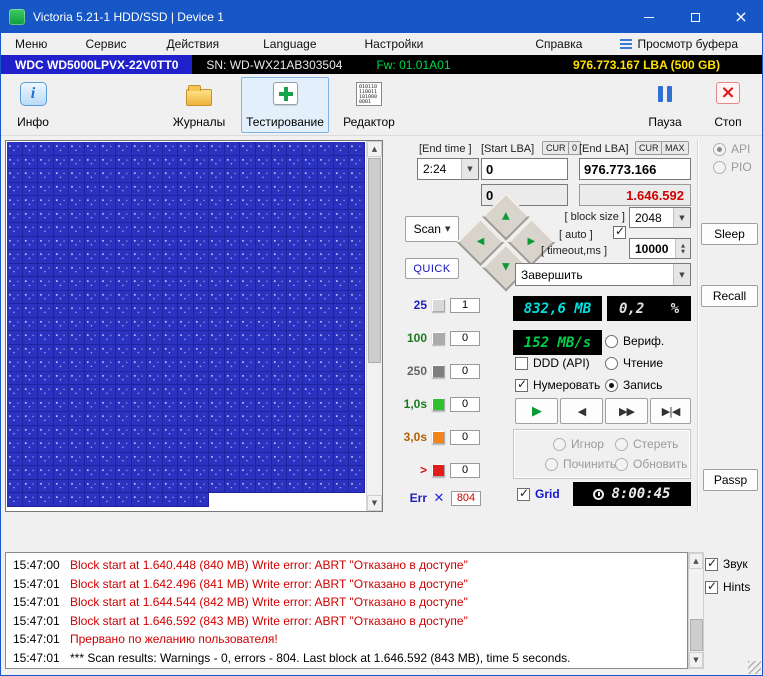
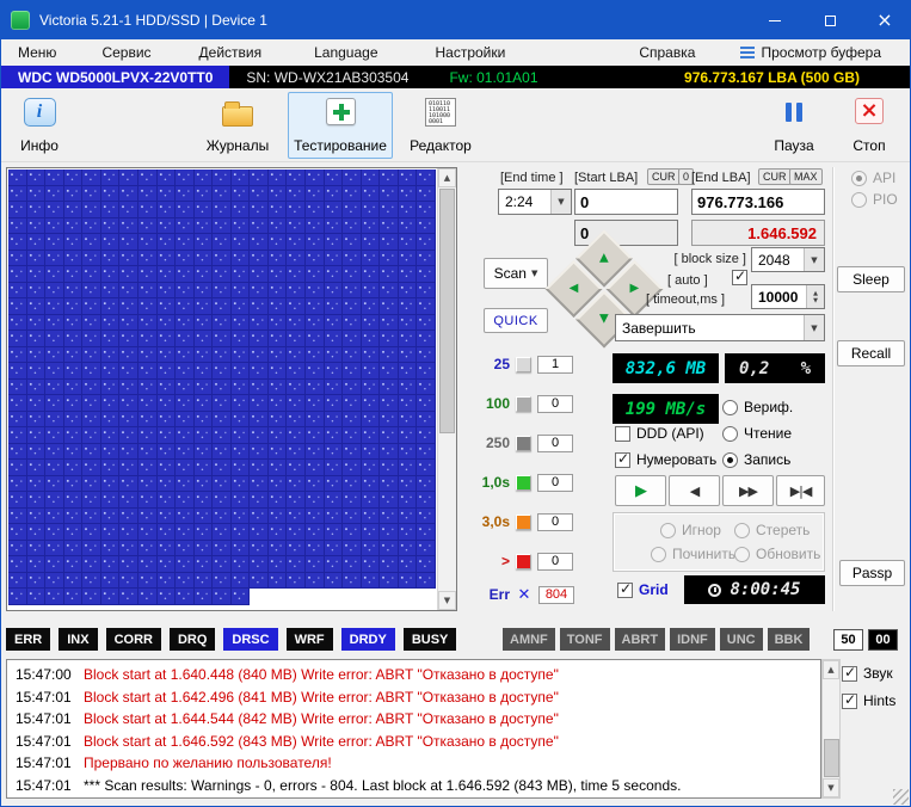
  Victoria 5.21-1 HDD/SSD | Device 1
  Меню
  Сервис
  Действия
  Language
  Настройки
  Справка
  Просмотр буфера
  WDC WD5000LPVX-22V0TT0
  SN: WD-WX21AB303504
  Fw: 01.01A01
  976.773.167 LBA (500 GB)
  Инфо
  Журналы
  Тестирование
  Редактор
  Пауза
  Стоп
  [End time ]
  [Start LBA]
  CUR
  0
  [End LBA]
  CUR
  MAX
  2:24
  0
  976.773.166
  0
  1.646.592
  Scan
  QUICK
  [ block size ]
  2048
  [ auto ]
  [ timeout,ms ]
  10000
  Завершить
  832,6 MB
  0,2
  %
- 152 MB/s
+ 199 MB/s
  Вериф.
  Чтение
  Запись
  DDD (API)
  Нумеровать
  ▶
  ◀
  ▶▶
  ▶|◀
  Игнор
  Стереть
  Починить
  Обновить
  Grid
  8:00:45
  25
  1
  100
  0
  250
  0
  1,0s
  0
  3,0s
  0
  >
  0
  Err
  ✕
  804
  API
  PIO
  Sleep
  Recall
  Passp
+ ERR
+ INX
+ CORR
+ DRQ
+ DRSC
+ WRF
+ DRDY
+ BUSY
+ AMNF
+ TONF
+ ABRT
+ IDNF
+ UNC
+ BBK
+ 50
+ 00
  15:47:00
  Block start at 1.640.448 (840 MB) Write error: ABRT "Отказано в доступе"
  15:47:01
  Block start at 1.642.496 (841 MB) Write error: ABRT "Отказано в доступе"
  15:47:01
  Block start at 1.644.544 (842 MB) Write error: ABRT "Отказано в доступе"
  15:47:01
  Block start at 1.646.592 (843 MB) Write error: ABRT "Отказано в доступе"
  15:47:01
  Прервано по желанию пользователя!
  15:47:01
  *** Scan results: Warnings - 0, errors - 804. Last block at 1.646.592 (843 MB), time 5 seconds.
  Звук
  Hints
